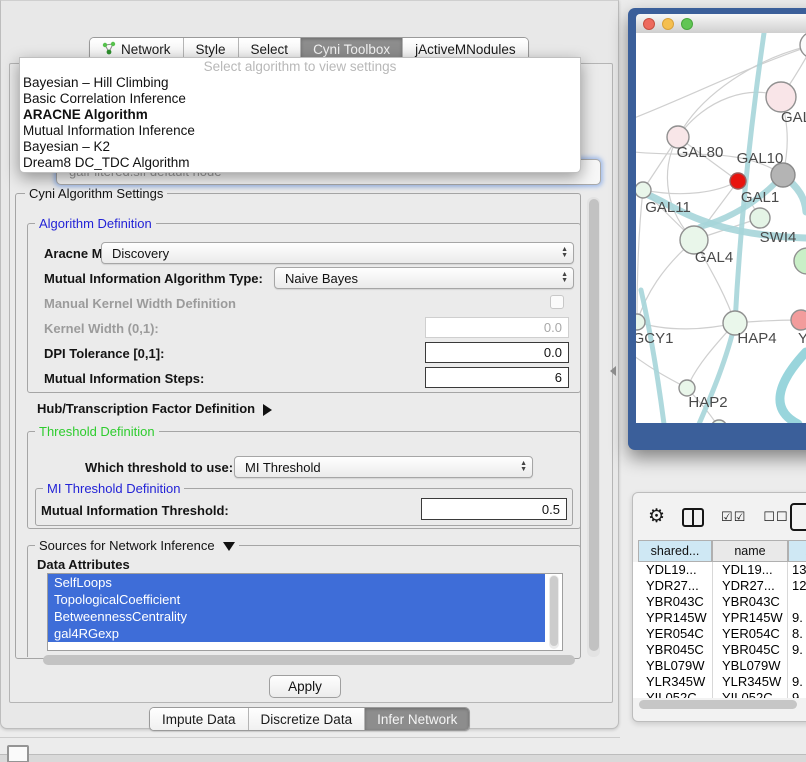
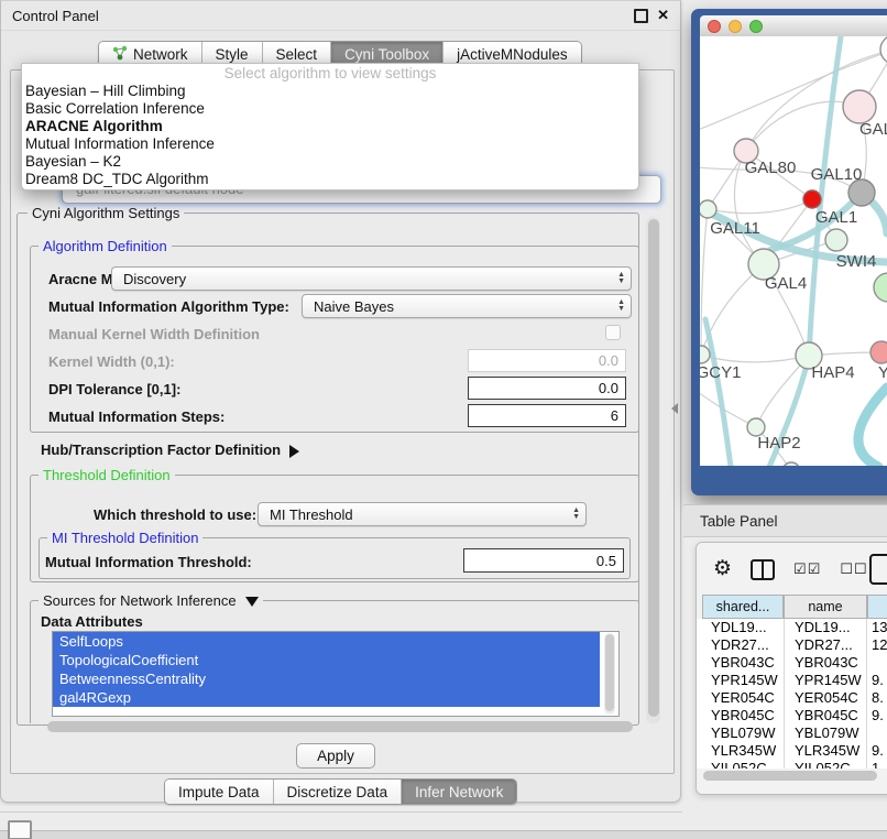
+ Control Panel
+ ✕
  Network
  Style
  Select
  Cyni Toolbox
  jActiveMNodules
  Cyni Algorithm Settings
  Algorithm Definition
  Discovery
  Mutual Information Algorithm Type:
  Naive Bayes
  Manual Kernel Width Definition
  Kernel Width (0,1):
  0.0
  DPI Tolerance [0,1]:
  0.0
  Mutual Information Steps:
  6
  Hub/Transcription Factor Definition
  Threshold Definition
  Which threshold to use:
  MI Threshold
  MI Threshold Definition
  Mutual Information Threshold:
  0.5
  Sources for Network Inference
  Data Attributes
  SelfLoops
  TopologicalCoefficient
  BetweennessCentrality
  gal4RGexp
  Apply
  Impute Data
  Discretize Data
  Infer Network
  Select algorithm to view settings
  Bayesian – Hill Climbing
  Basic Correlation Inference
  ARACNE Algorithm
  Mutual Information Inference
  Bayesian – K2
  Dream8 DC_TDC Algorithm
  GAL80
  GAL10
  GAL11
  GAL1
  SWI4
  GAL4
  GCY1
  HAP4
  Y
  HAP2
+ Table Panel
  ⚙
  ☑☑
  ☐☐
  shared...
  name
  YDL19...
  YDL19...
  13
  YDR27...
  YDR27...
  12
  YBR043C
  YBR043C
  YPR145W
  YPR145W
  9.
  YER054C
  YER054C
  8.
  YBR045C
  YBR045C
  9.
  YBL079W
  YBL079W
  YLR345W
  YLR345W
  9.
  YIL052C
  YIL052C
- 9
+ 1
